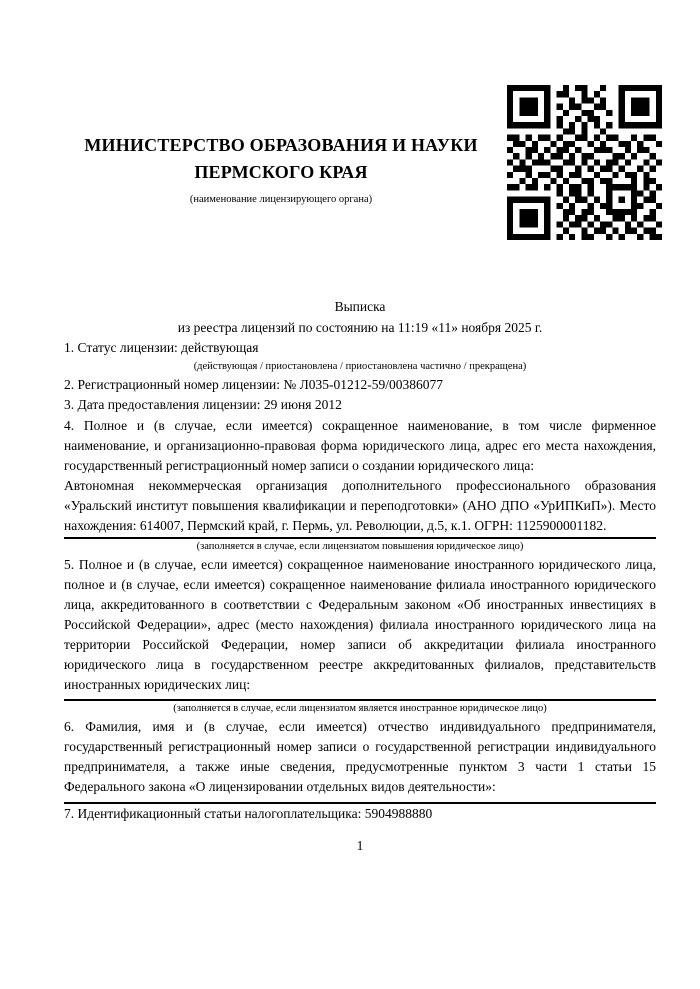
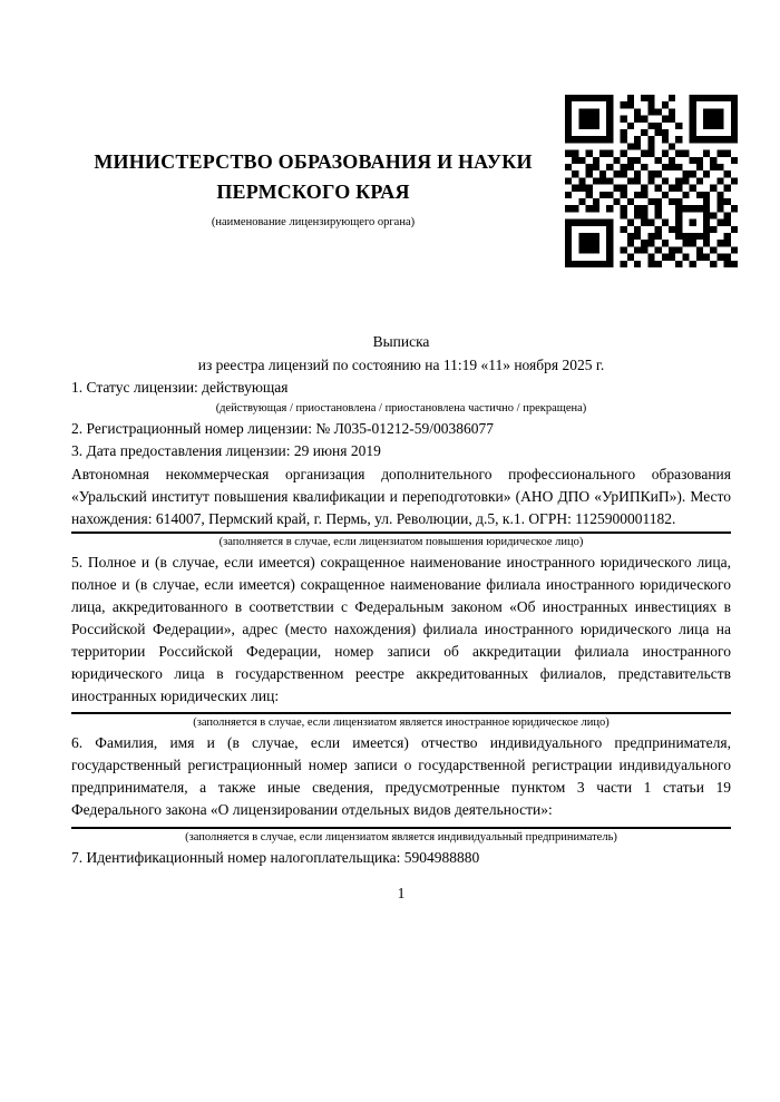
  МИНИСТЕРСТВО ОБРАЗОВАНИЯ И НАУКИ
  ПЕРМСКОГО КРАЯ
  (наименование лицензирующего органа)
  Выписка
  из реестра лицензий по состоянию на 11:19 «11» ноября 2025 г.
  1. Статус лицензии: действующая
  (действующая / приостановлена / приостановлена частично / прекращена)
  2. Регистрационный номер лицензии: № Л035-01212-59/00386077
- 3. Дата предоставления лицензии: 29 июня 2012
+ 3. Дата предоставления лицензии: 29 июня 2019
- 4. Полное и (в случае, если имеется) сокращенное наименование, в том числе фирменное наименование, и организационно-правовая форма юридического лица, адрес его места нахождения, государственный регистрационный номер записи о создании юридического лица:
  Автономная некоммерческая организация дополнительного профессионального образования «Уральский институт повышения квалификации и переподготовки» (АНО ДПО «УрИПКиП»). Место нахождения: 614007, Пермский край, г. Пермь, ул. Революции, д.5, к.1. ОГРН: 1125900001182.
  (заполняется в случае, если лицензиатом повышения юридическое лицо)
  5. Полное и (в случае, если имеется) сокращенное наименование иностранного юридического лица, полное и (в случае, если имеется) сокращенное наименование филиала иностранного юридического лица, аккредитованного в соответствии с Федеральным законом «Об иностранных инвестициях в Российской Федерации», адрес (место нахождения) филиала иностранного юридического лица на территории Российской Федерации, номер записи об аккредитации филиала иностранного юридического лица в государственном реестре аккредитованных филиалов, представительств иностранных юридических лиц:
  (заполняется в случае, если лицензиатом является иностранное юридическое лицо)
- 6. Фамилия, имя и (в случае, если имеется) отчество индивидуального предпринимателя, государственный регистрационный номер записи о государственной регистрации индивидуального предпринимателя, а также иные сведения, предусмотренные пунктом 3 части 1 статьи 15 Федерального закона «О лицензировании отдельных видов деятельности»:
+ 6. Фамилия, имя и (в случае, если имеется) отчество индивидуального предпринимателя, государственный регистрационный номер записи о государственной регистрации индивидуального предпринимателя, а также иные сведения, предусмотренные пунктом 3 части 1 статьи 19 Федерального закона «О лицензировании отдельных видов деятельности»:
+ (заполняется в случае, если лицензиатом является индивидуальный предприниматель)
- 7. Идентификационный статьи налогоплательщика: 5904988880
+ 7. Идентификационный номер налогоплательщика: 5904988880
  1
